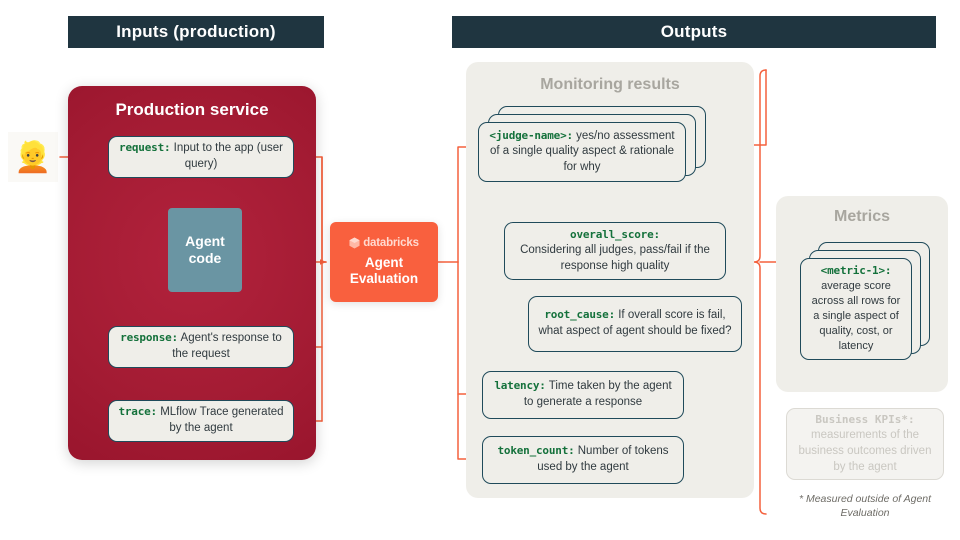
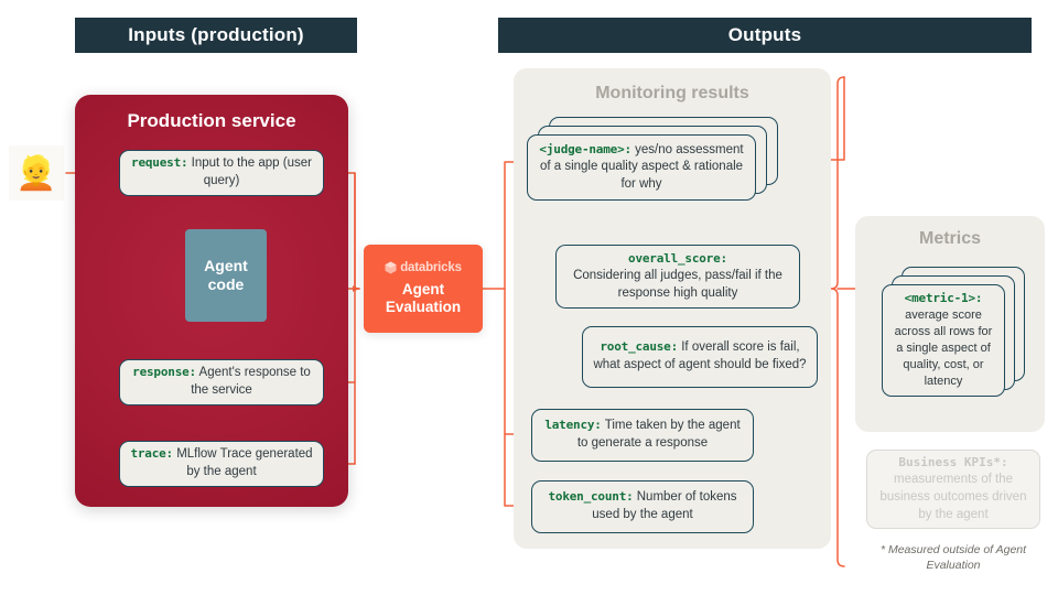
  Inputs (production)
  Outputs
  👱
  Production service
  request: Input to the app (user query)
  Agent
  code
- response: Agent's response to the request
+ response: Agent's response to the service
  trace: MLflow Trace generated by the agent
  databricks
  Agent
  Evaluation
  Monitoring results
  <judge-name>: yes/no assessment of a single quality aspect & rationale for why
  overall_score:
  Considering all judges, pass/fail if the response high quality
  root_cause: If overall score is fail, what aspect of agent should be fixed?
  latency: Time taken by the agent to generate a response
  token_count: Number of tokens used by the agent
  Metrics
  <metric-1>:
  average score across all rows for a single aspect of quality, cost, or latency
  Business KPIs*: measurements of the business outcomes driven by the agent
  * Measured outside of Agent Evaluation
